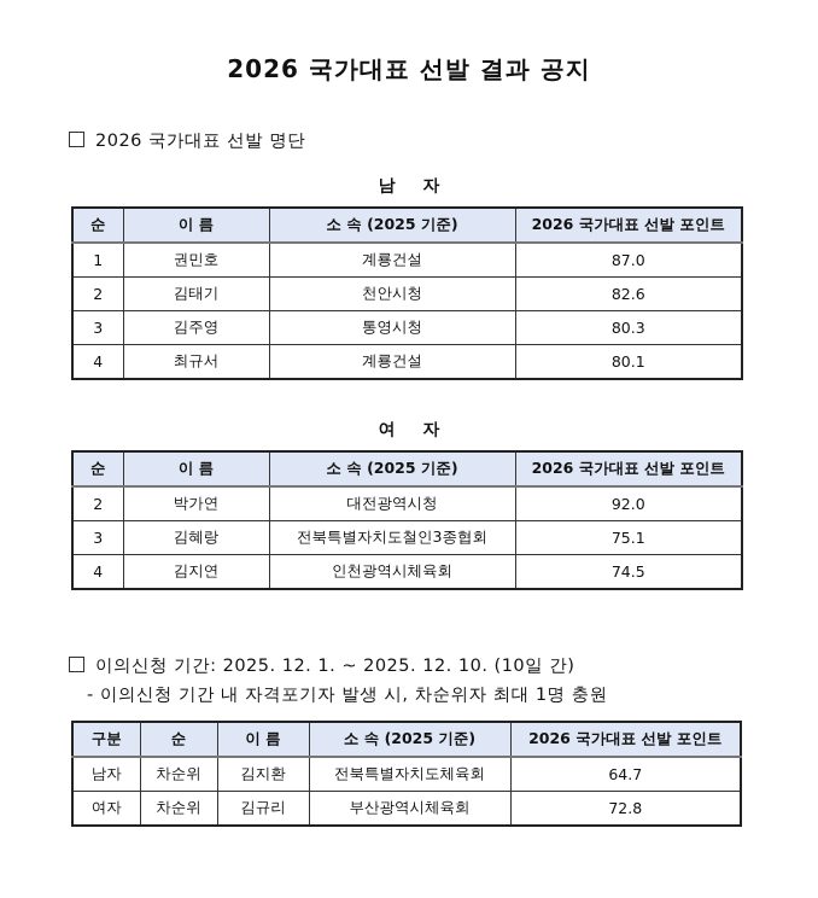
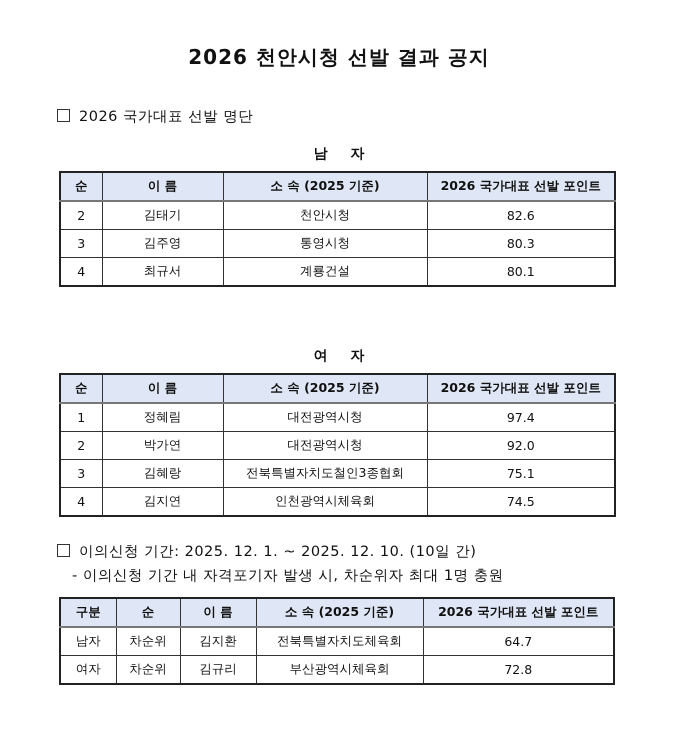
- 2026 국가대표 선발 결과 공지
+ 2026 천안시청 선발 결과 공지
  2026 국가대표 선발 명단
  남 자
  순	이 름	소 속 (2025 기준)	2026 국가대표 선발 포인트
- 1	권민호	계룡건설	87.0
  2	김태기	천안시청	82.6
  3	김주영	통영시청	80.3
  4	최규서	계룡건설	80.1
  여 자
  순	이 름	소 속 (2025 기준)	2026 국가대표 선발 포인트
+ 1	정혜림	대전광역시청	97.4
  2	박가연	대전광역시청	92.0
  3	김혜랑	전북특별자치도철인3종협회	75.1
  4	김지연	인천광역시체육회	74.5
  이의신청 기간: 2025. 12. 1. ~ 2025. 12. 10. (10일 간)
  - 이의신청 기간 내 자격포기자 발생 시, 차순위자 최대 1명 충원
  구분	순	이 름	소 속 (2025 기준)	2026 국가대표 선발 포인트
  남자	차순위	김지환	전북특별자치도체육회	64.7
  여자	차순위	김규리	부산광역시체육회	72.8
